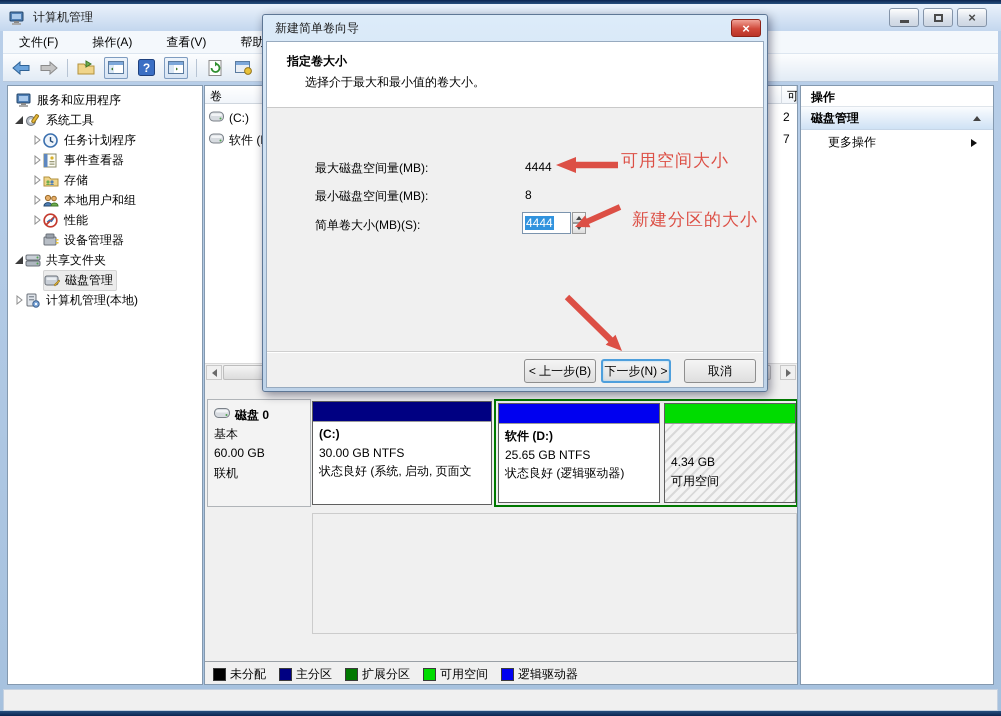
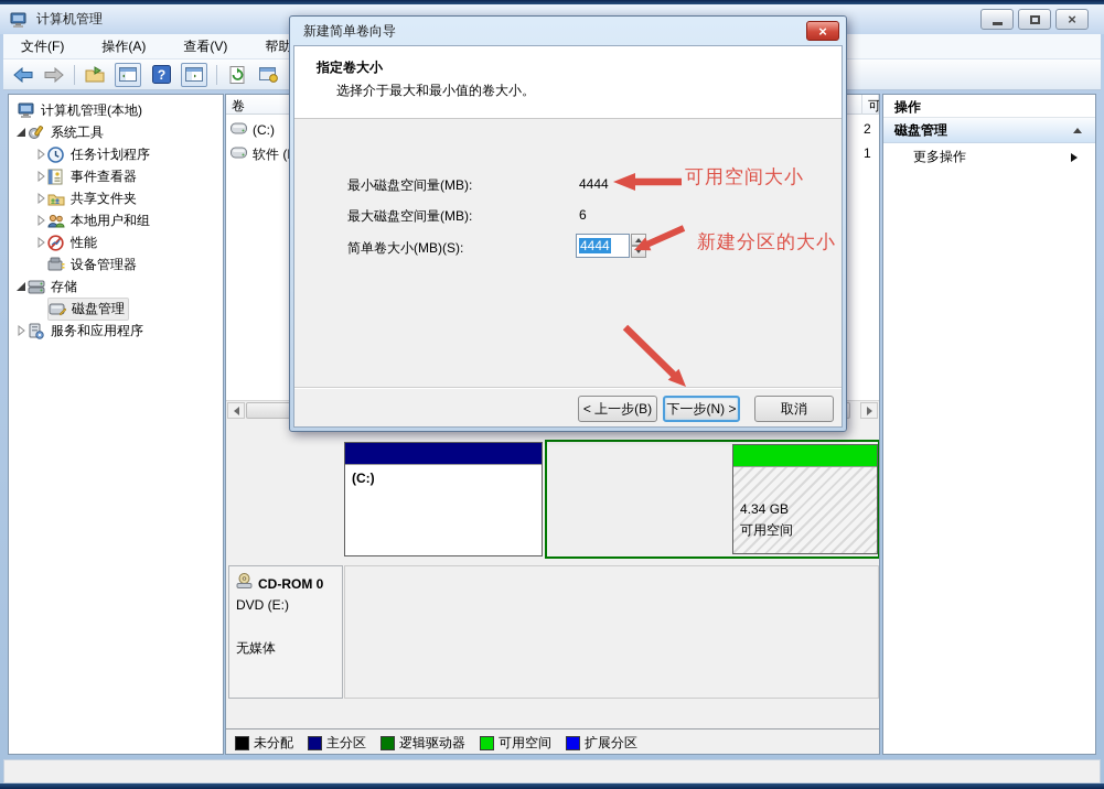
  计算机管理
  ×
  文件(F)
  操作(A)
  查看(V)
  ?
- 服务和应用程序
+ 计算机管理(本地)
  系统工具
  任务计划程序
  事件查看器
- 存储
+ 共享文件夹
  本地用户和组
  性能
  设备管理器
- 共享文件夹
+ 存储
  磁盘管理
- 计算机管理(本地)
+ 服务和应用程序
  卷
  可
  (C:)
  软件 (
  2
- 7
+ 1
- 磁盘 0
- 基本
- 60.00 GB
- 联机
  (C:)
- 30.00 GB NTFS
- 状态良好 (系统, 启动, 页面文
- 软件 (D:)
- 25.65 GB NTFS
- 状态良好 (逻辑驱动器)
  4.34 GB
  可用空间
+ CD-ROM 0
+ DVD (E:)
+ 无媒体
  未分配
  主分区
- 扩展分区
+ 逻辑驱动器
  可用空间
- 逻辑驱动器
+ 扩展分区
  操作
  磁盘管理
  更多操作
  新建简单卷向导
  ×
  指定卷大小
  选择介于最大和最小值的卷大小。
- 最大磁盘空间量(MB):
+ 最小磁盘空间量(MB):
  4444
- 最小磁盘空间量(MB):
+ 最大磁盘空间量(MB):
- 8
+ 6
  简单卷大小(MB)(S):
  4444
  < 上一步(B)
  下一步(N) >
  取消
  可用空间大小
  新建分区的大小
